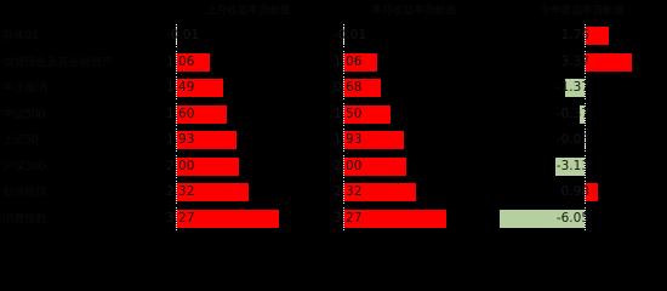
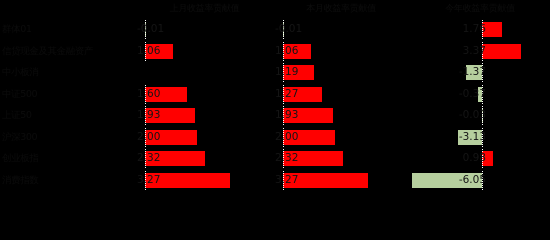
  -0.01
  -0.01
  1.76
  1.06
  1.06
  3.37
- 1.49
- 0.68
+ 1.19
  -1.37
  1.60
- 1.50
+ 1.27
  -0.37
  1.93
  1.93
  -0.03
  2.00
  2.00
  -3.13
  2.32
  2.32
  0.98
  3.27
  3.27
  -6.05
